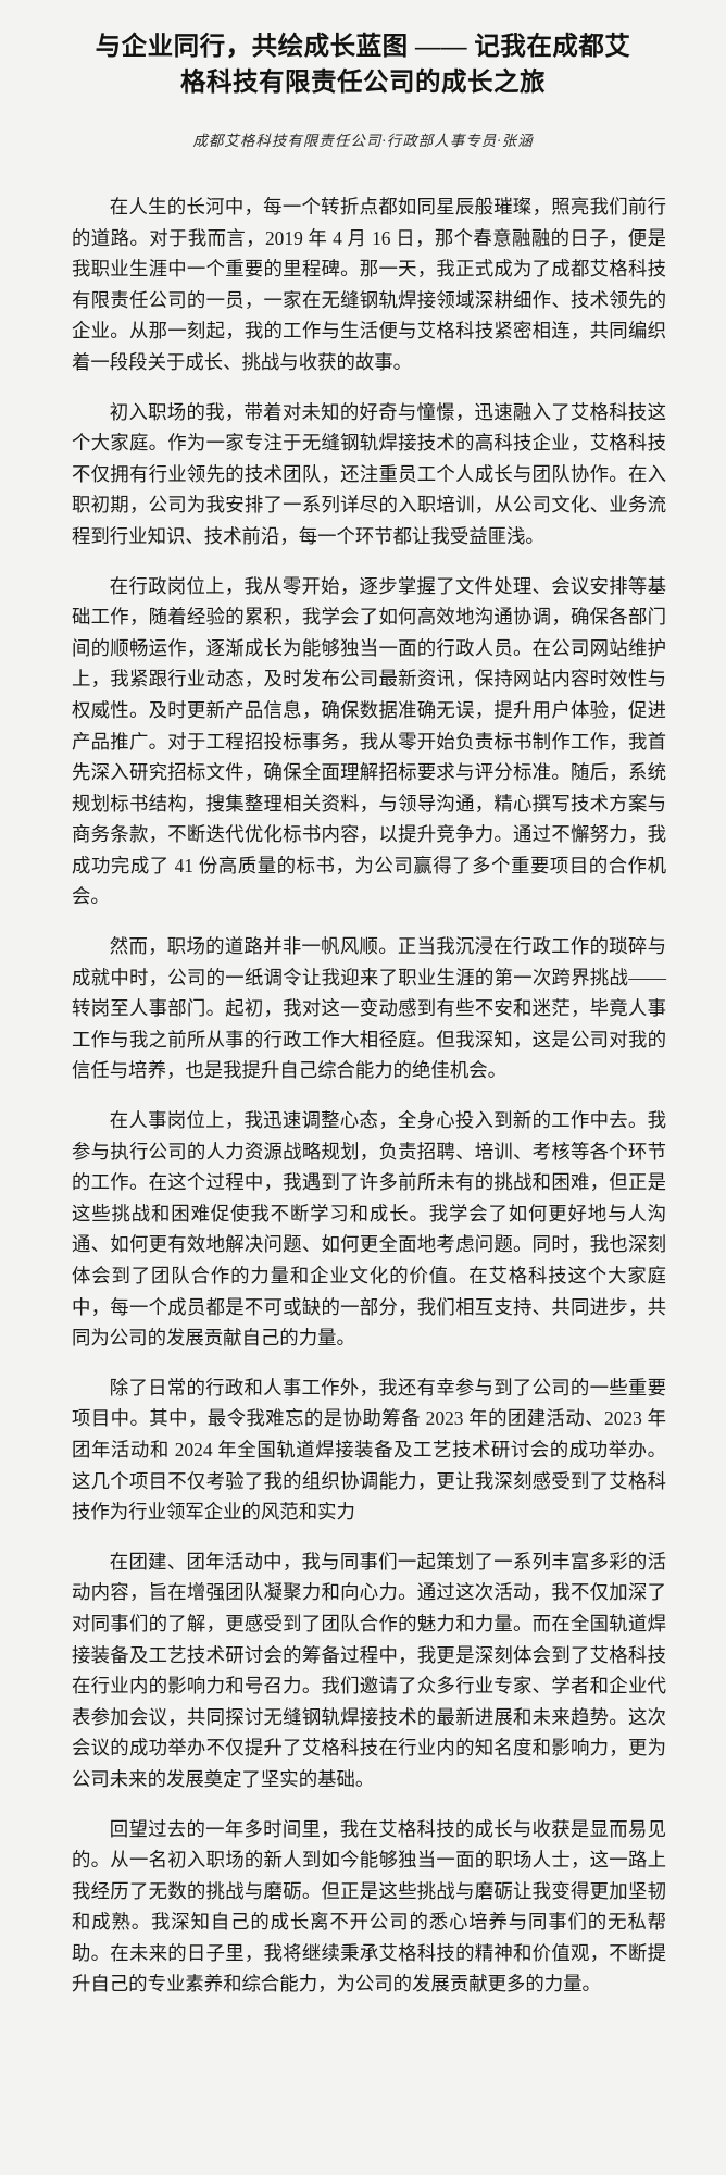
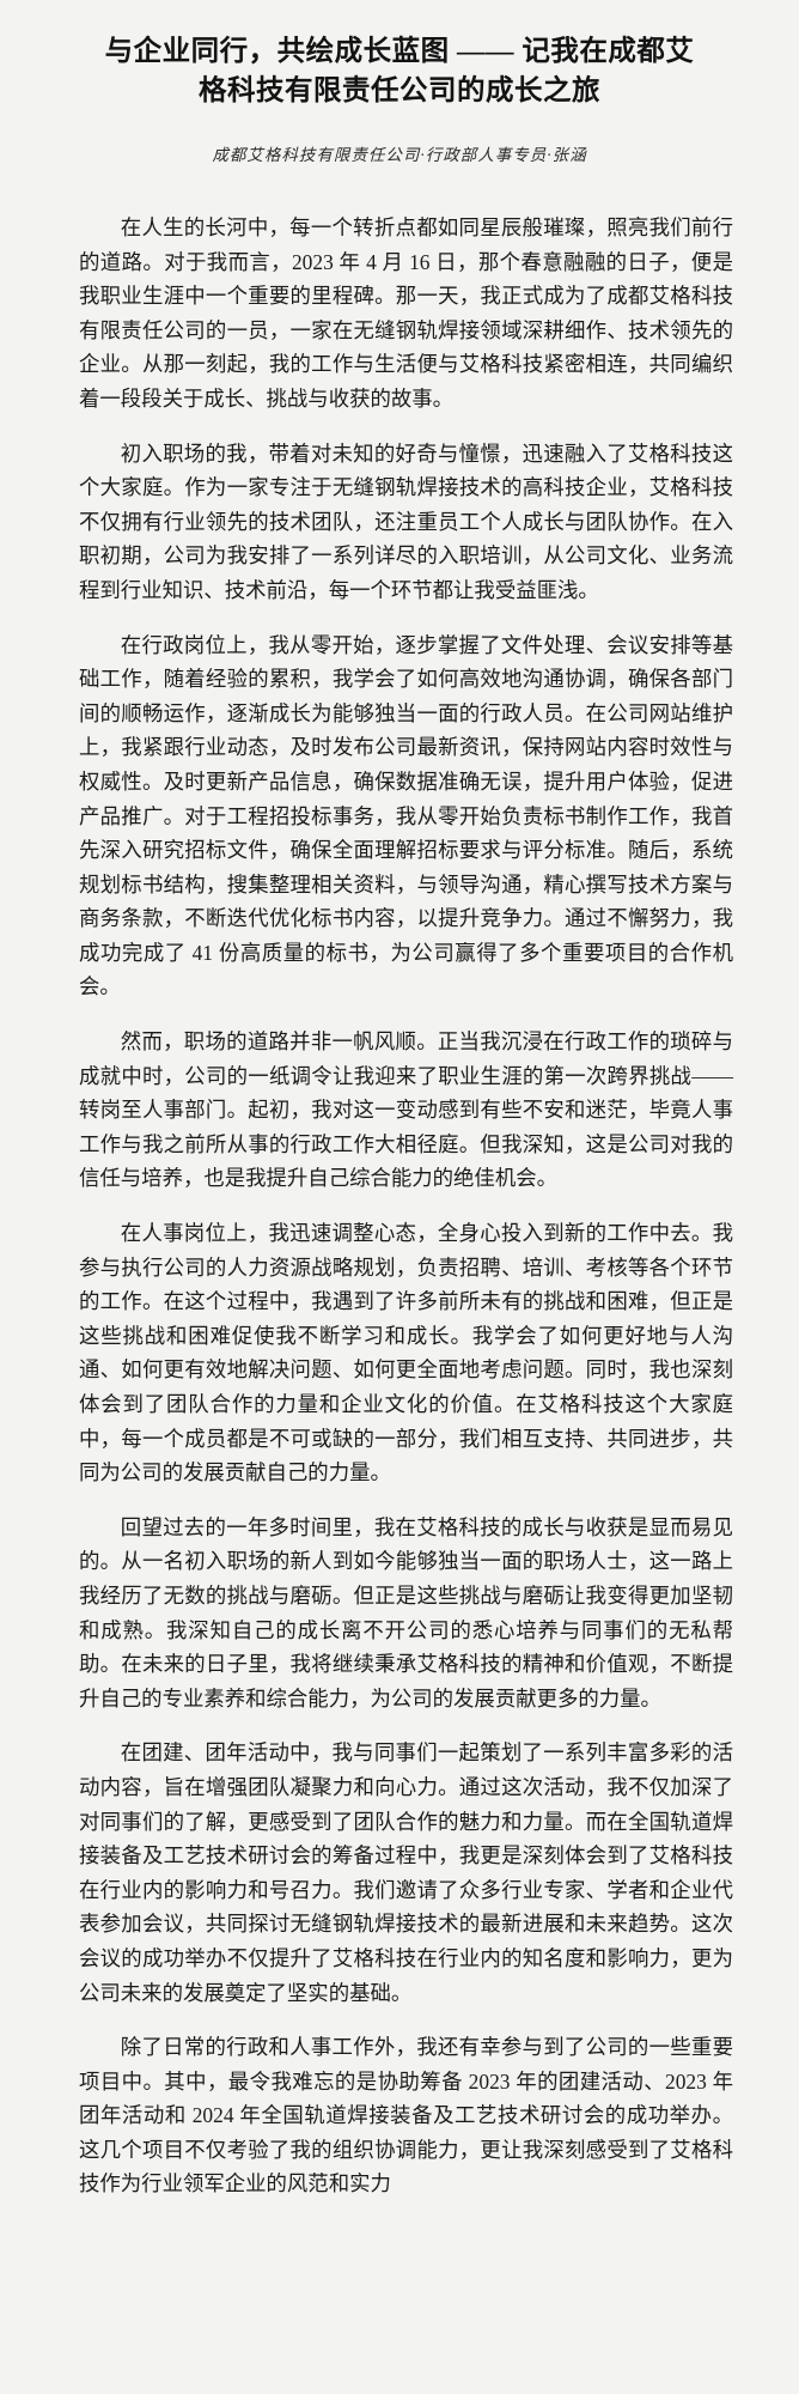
  与企业同行，共绘成长蓝图 —— 记我在成都艾格科技有限责任公司的成长之旅
  成都艾格科技有限责任公司·行政部人事专员·张涵
- 在人生的长河中，每一个转折点都如同星辰般璀璨，照亮我们前行的道路。对于我而言，2019 年 4 月 16 日，那个春意融融的日子，便是我职业生涯中一个重要的里程碑。那一天，我正式成为了成都艾格科技有限责任公司的一员，一家在无缝钢轨焊接领域深耕细作、技术领先的企业。从那一刻起，我的工作与生活便与艾格科技紧密相连，共同编织着一段段关于成长、挑战与收获的故事。
+ 在人生的长河中，每一个转折点都如同星辰般璀璨，照亮我们前行的道路。对于我而言，2023 年 4 月 16 日，那个春意融融的日子，便是我职业生涯中一个重要的里程碑。那一天，我正式成为了成都艾格科技有限责任公司的一员，一家在无缝钢轨焊接领域深耕细作、技术领先的企业。从那一刻起，我的工作与生活便与艾格科技紧密相连，共同编织着一段段关于成长、挑战与收获的故事。
  初入职场的我，带着对未知的好奇与憧憬，迅速融入了艾格科技这个大家庭。作为一家专注于无缝钢轨焊接技术的高科技企业，艾格科技不仅拥有行业领先的技术团队，还注重员工个人成长与团队协作。在入职初期，公司为我安排了一系列详尽的入职培训，从公司文化、业务流程到行业知识、技术前沿，每一个环节都让我受益匪浅。
  在行政岗位上，我从零开始，逐步掌握了文件处理、会议安排等基础工作，随着经验的累积，我学会了如何高效地沟通协调，确保各部门间的顺畅运作，逐渐成长为能够独当一面的行政人员。在公司网站维护上，我紧跟行业动态，及时发布公司最新资讯，保持网站内容时效性与权威性。及时更新产品信息，确保数据准确无误，提升用户体验，促进产品推广。对于工程招投标事务，我从零开始负责标书制作工作，我首先深入研究招标文件，确保全面理解招标要求与评分标准。随后，系统规划标书结构，搜集整理相关资料，与领导沟通，精心撰写技术方案与商务条款，不断迭代优化标书内容，以提升竞争力。通过不懈努力，我成功完成了 41 份高质量的标书，为公司赢得了多个重要项目的合作机会。
  然而，职场的道路并非一帆风顺。正当我沉浸在行政工作的琐碎与成就中时，公司的一纸调令让我迎来了职业生涯的第一次跨界挑战——转岗至人事部门。起初，我对这一变动感到有些不安和迷茫，毕竟人事工作与我之前所从事的行政工作大相径庭。但我深知，这是公司对我的信任与培养，也是我提升自己综合能力的绝佳机会。
  在人事岗位上，我迅速调整心态，全身心投入到新的工作中去。我参与执行公司的人力资源战略规划，负责招聘、培训、考核等各个环节的工作。在这个过程中，我遇到了许多前所未有的挑战和困难，但正是这些挑战和困难促使我不断学习和成长。我学会了如何更好地与人沟通、如何更有效地解决问题、如何更全面地考虑问题。同时，我也深刻体会到了团队合作的力量和企业文化的价值。在艾格科技这个大家庭中，每一个成员都是不可或缺的一部分，我们相互支持、共同进步，共同为公司的发展贡献自己的力量。
- 除了日常的行政和人事工作外，我还有幸参与到了公司的一些重要项目中。其中，最令我难忘的是协助筹备 2023 年的团建活动、2023 年团年活动和 2024 年全国轨道焊接装备及工艺技术研讨会的成功举办。这几个项目不仅考验了我的组织协调能力，更让我深刻感受到了艾格科技作为行业领军企业的风范和实力
+ 回望过去的一年多时间里，我在艾格科技的成长与收获是显而易见的。从一名初入职场的新人到如今能够独当一面的职场人士，这一路上我经历了无数的挑战与磨砺。但正是这些挑战与磨砺让我变得更加坚韧和成熟。我深知自己的成长离不开公司的悉心培养与同事们的无私帮助。在未来的日子里，我将继续秉承艾格科技的精神和价值观，不断提升自己的专业素养和综合能力，为公司的发展贡献更多的力量。
  在团建、团年活动中，我与同事们一起策划了一系列丰富多彩的活动内容，旨在增强团队凝聚力和向心力。通过这次活动，我不仅加深了对同事们的了解，更感受到了团队合作的魅力和力量。而在全国轨道焊接装备及工艺技术研讨会的筹备过程中，我更是深刻体会到了艾格科技在行业内的影响力和号召力。我们邀请了众多行业专家、学者和企业代表参加会议，共同探讨无缝钢轨焊接技术的最新进展和未来趋势。这次会议的成功举办不仅提升了艾格科技在行业内的知名度和影响力，更为公司未来的发展奠定了坚实的基础。
- 回望过去的一年多时间里，我在艾格科技的成长与收获是显而易见的。从一名初入职场的新人到如今能够独当一面的职场人士，这一路上我经历了无数的挑战与磨砺。但正是这些挑战与磨砺让我变得更加坚韧和成熟。我深知自己的成长离不开公司的悉心培养与同事们的无私帮助。在未来的日子里，我将继续秉承艾格科技的精神和价值观，不断提升自己的专业素养和综合能力，为公司的发展贡献更多的力量。
+ 除了日常的行政和人事工作外，我还有幸参与到了公司的一些重要项目中。其中，最令我难忘的是协助筹备 2023 年的团建活动、2023 年团年活动和 2024 年全国轨道焊接装备及工艺技术研讨会的成功举办。这几个项目不仅考验了我的组织协调能力，更让我深刻感受到了艾格科技作为行业领军企业的风范和实力
